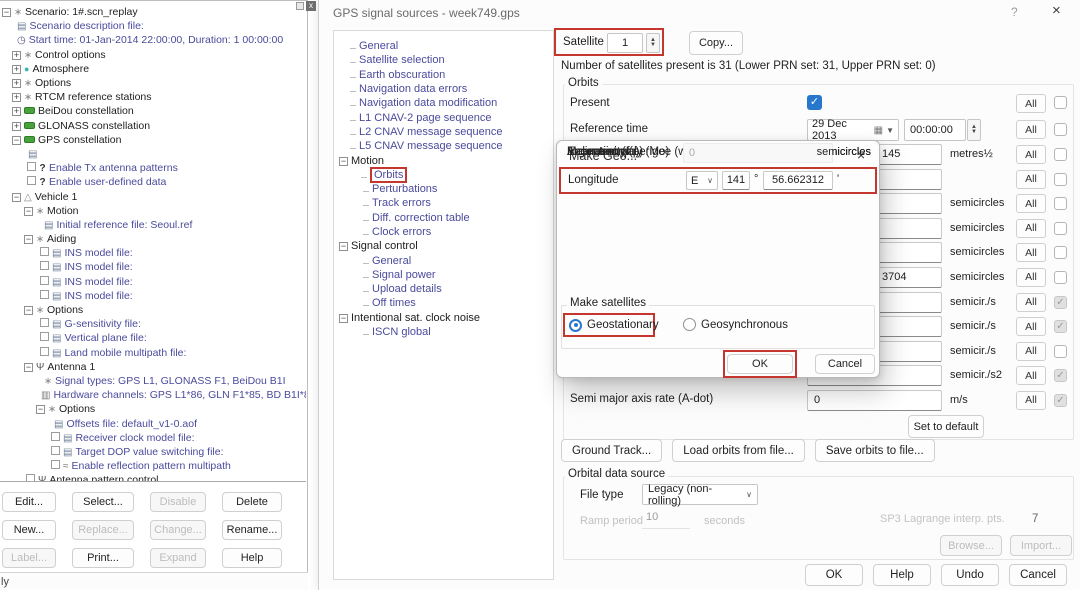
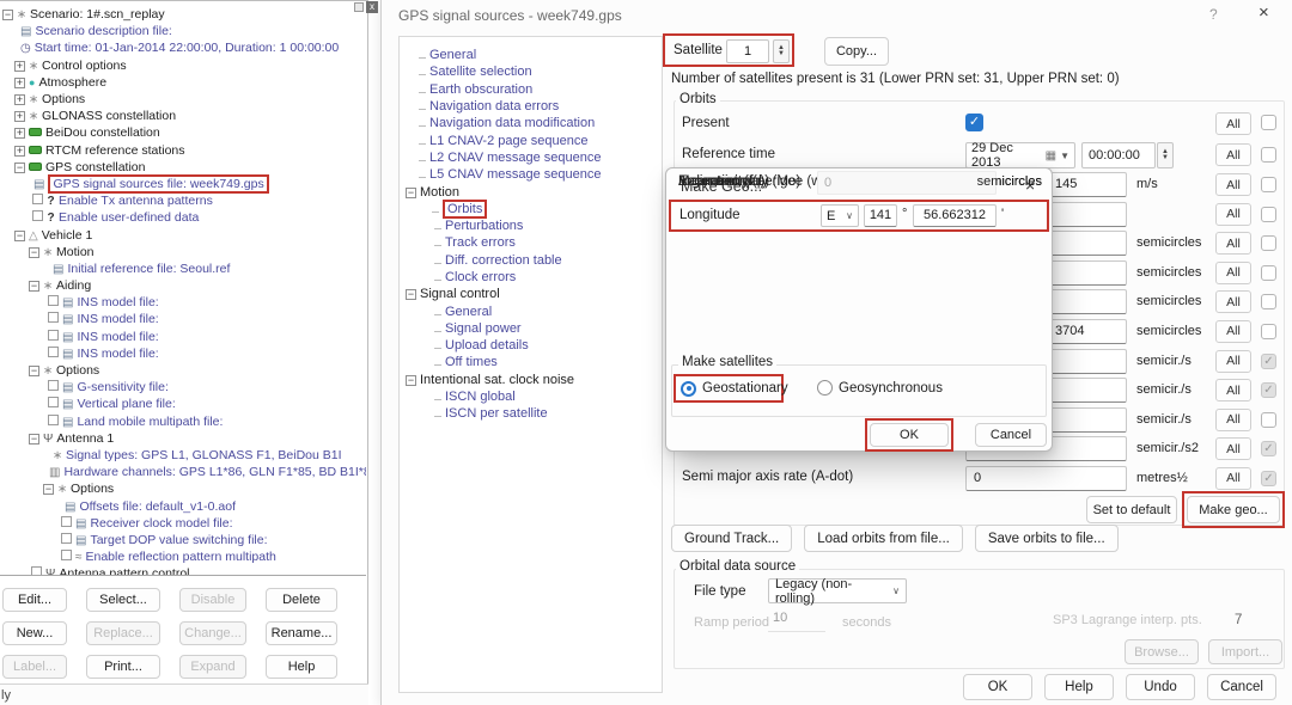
  − ∗
  Scenario: 1#.scn_replay
  ▤
  Scenario description file:
  ◷
  Start time: 01-Jan-2014 22:00:00, Duration: 1 00:00:00
  + ∗
  Control options
  + ●
  Atmosphere
  + ∗
  Options
  + ∗
- RTCM reference stations
+ GLONASS constellation
  +
  BeiDou constellation
  +
- GLONASS constellation
+ RTCM reference stations
  −
  GPS constellation
  ▤
+ GPS signal sources file: week749.gps
  ?
  Enable Tx antenna patterns
  ?
  Enable user-defined data
  − △
  Vehicle 1
  − ∗
  Motion
  ▤
  Initial reference file: Seoul.ref
  − ∗
  Aiding
  ▤
  INS model file:
  ▤
  INS model file:
  ▤
  INS model file:
  ▤
  INS model file:
  − ∗
  Options
  ▤
  G-sensitivity file:
  ▤
  Vertical plane file:
  ▤
  Land mobile multipath file:
  − Ψ
  Antenna 1
  ∗
  Signal types: GPS L1, GLONASS F1, BeiDou B1I
  ▥
  Hardware channels: GPS L1*86, GLN F1*85, BD B1I*
  − ∗
  Options
  ▤
  Offsets file: default_v1-0.aof
  ▤
  Receiver clock model file:
  ▤
  Target DOP value switching file:
  ≈
  Enable reflection pattern multipath
  Ψ
  Antenna pattern control
  Edit...
  Select...
  Disable
  Delete
  New...
  Replace...
  Change...
  Rename...
  Label...
  Print...
  Expand
  Help
  ly
  x
  GPS signal sources - week749.gps
  ?
  ×
  General
  Satellite selection
  Earth obscuration
  Navigation data errors
  Navigation data modification
  L1 CNAV-2 page sequence
  L2 CNAV message sequence
  L5 CNAV message sequence
  −
  Motion
  Orbits
  Perturbations
  Track errors
  Diff. correction table
  Clock errors
  −
  Signal control
  General
  Signal power
  Upload details
  Off times
  −
  Intentional sat. clock noise
  ISCN global
+ ISCN per satellite
  Satellite
  1
  Copy...
  Number of satellites present is 31 (Lower PRN set: 31, Upper PRN set: 0)
  Present
  All
  Reference time
  29 Dec 2013
  ▦
  ▼
  00:00:00
  All
  145
- metres½
+ m/s
  All
  All
  semicircles
  All
  semicircles
  All
  semicircles
  All
  3704
  semicircles
  All
  semicir./s
  All
  semicir./s
  All
  semicir./s
  All
  semicir./s2
  All
  Semi major axis rate (A-dot)
  0
- m/s
+ metres½
  All
  Set to default
+ Make geo...
  Orbits
  Ground Track...
  Load orbits from file...
  Save orbits to file...
  File type
  Legacy (non-rolling)
  ∨
  Ramp period
  10
  seconds
  SP3 Lagrange interp. pts.
  7
  Browse...
  Import...
  Orbital data source
  OK
  Help
  Undo
  Cancel
  Make Geo...
  ×
  Longitude
  E
  ∨
  141
  °
  56.662312
  '
  Eccentricity (e)
  Argument of perigee (
  icircles
  Mean anomaly (Mo)
  Inclination (Io)
  0
  semicircles
  Make satellites
  Geostationary
  Geosynchronous
  OK
  Cancel
